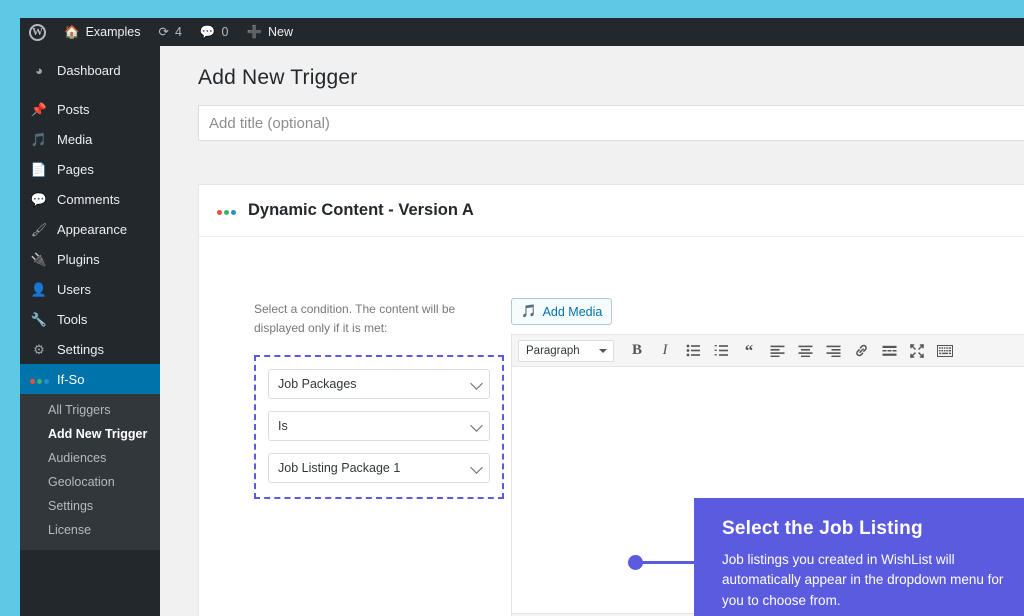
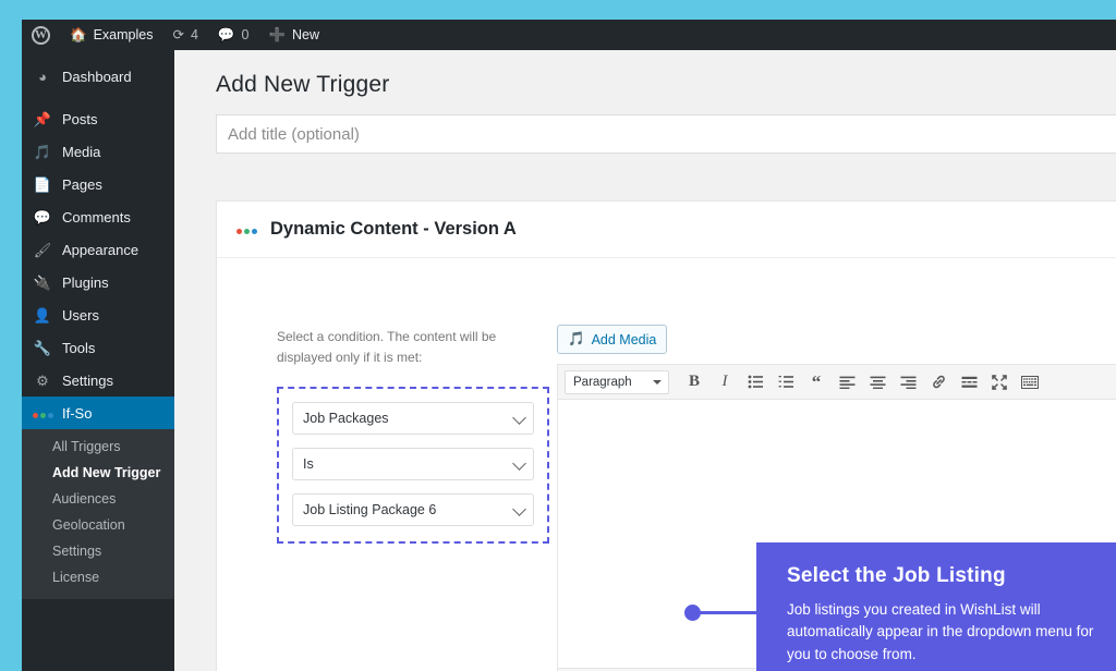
  W
  🏠
  Examples
  ⟳
  4
  💬
  0
  ➕
  New
  ◕
  Dashboard
  📌
  Posts
  🎵
  Media
  📄
  Pages
  💬
  Comments
  🖌
  Appearance
  🔌
  Plugins
  👤
  Users
  🔧
  Tools
  ⚙
  Settings
  If-So
  All Triggers
  Add New Trigger
  Audiences
  Geolocation
  Settings
  License
  Add New Trigger
  Add title (optional)
  Dynamic Content - Version A
  Select a condition. The content will be displayed only if it is met:
  Job Packages
  Is
- Job Listing Package 1
+ Job Listing Package 6
  🎵
  Add Media
  Paragraph
  B
  I
  “
  Select the Job Listing
  Job listings you created in WishList will automatically appear in the dropdown menu for you to choose from.
